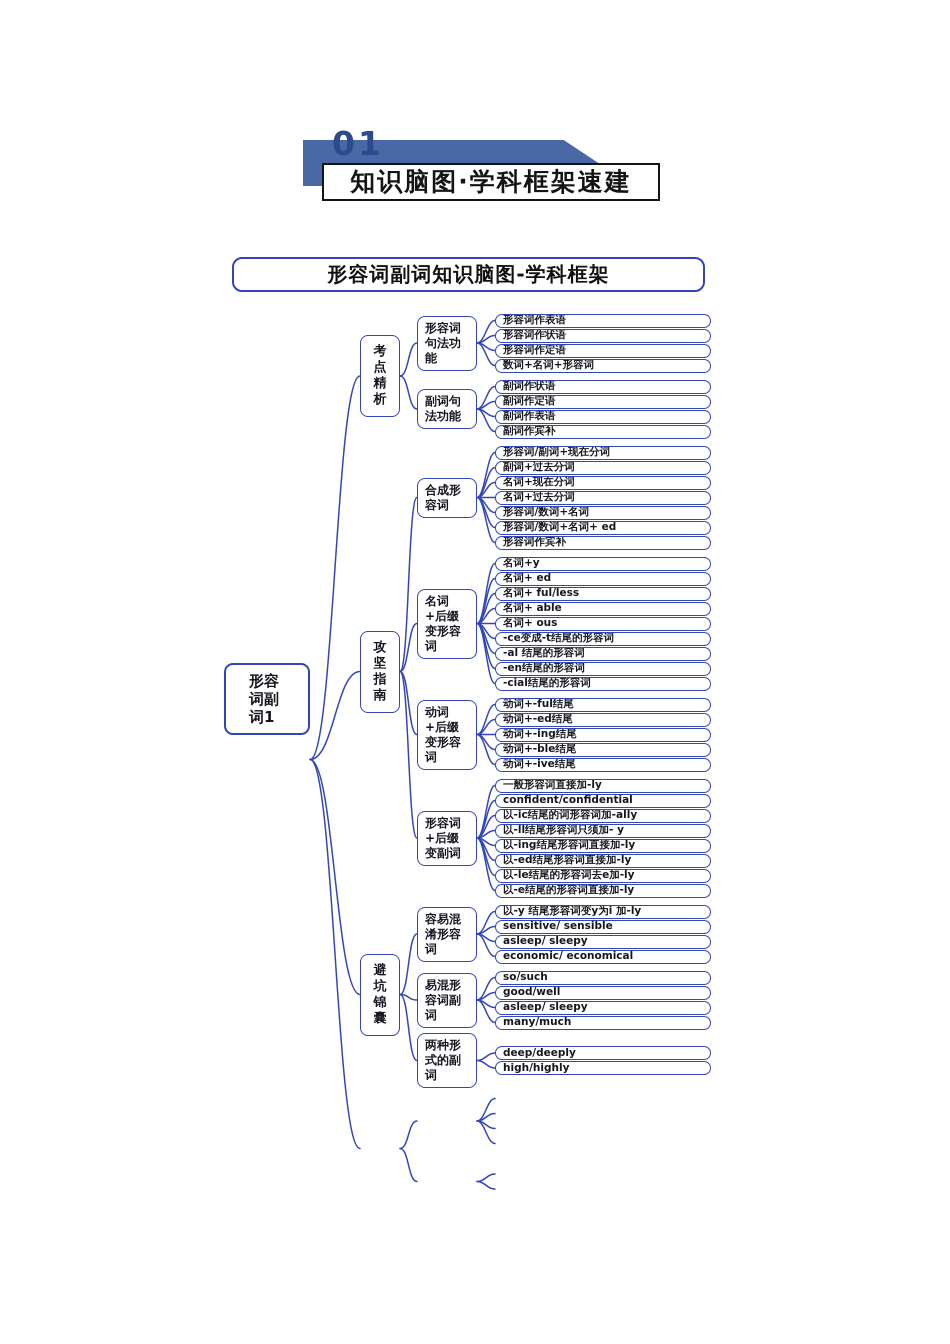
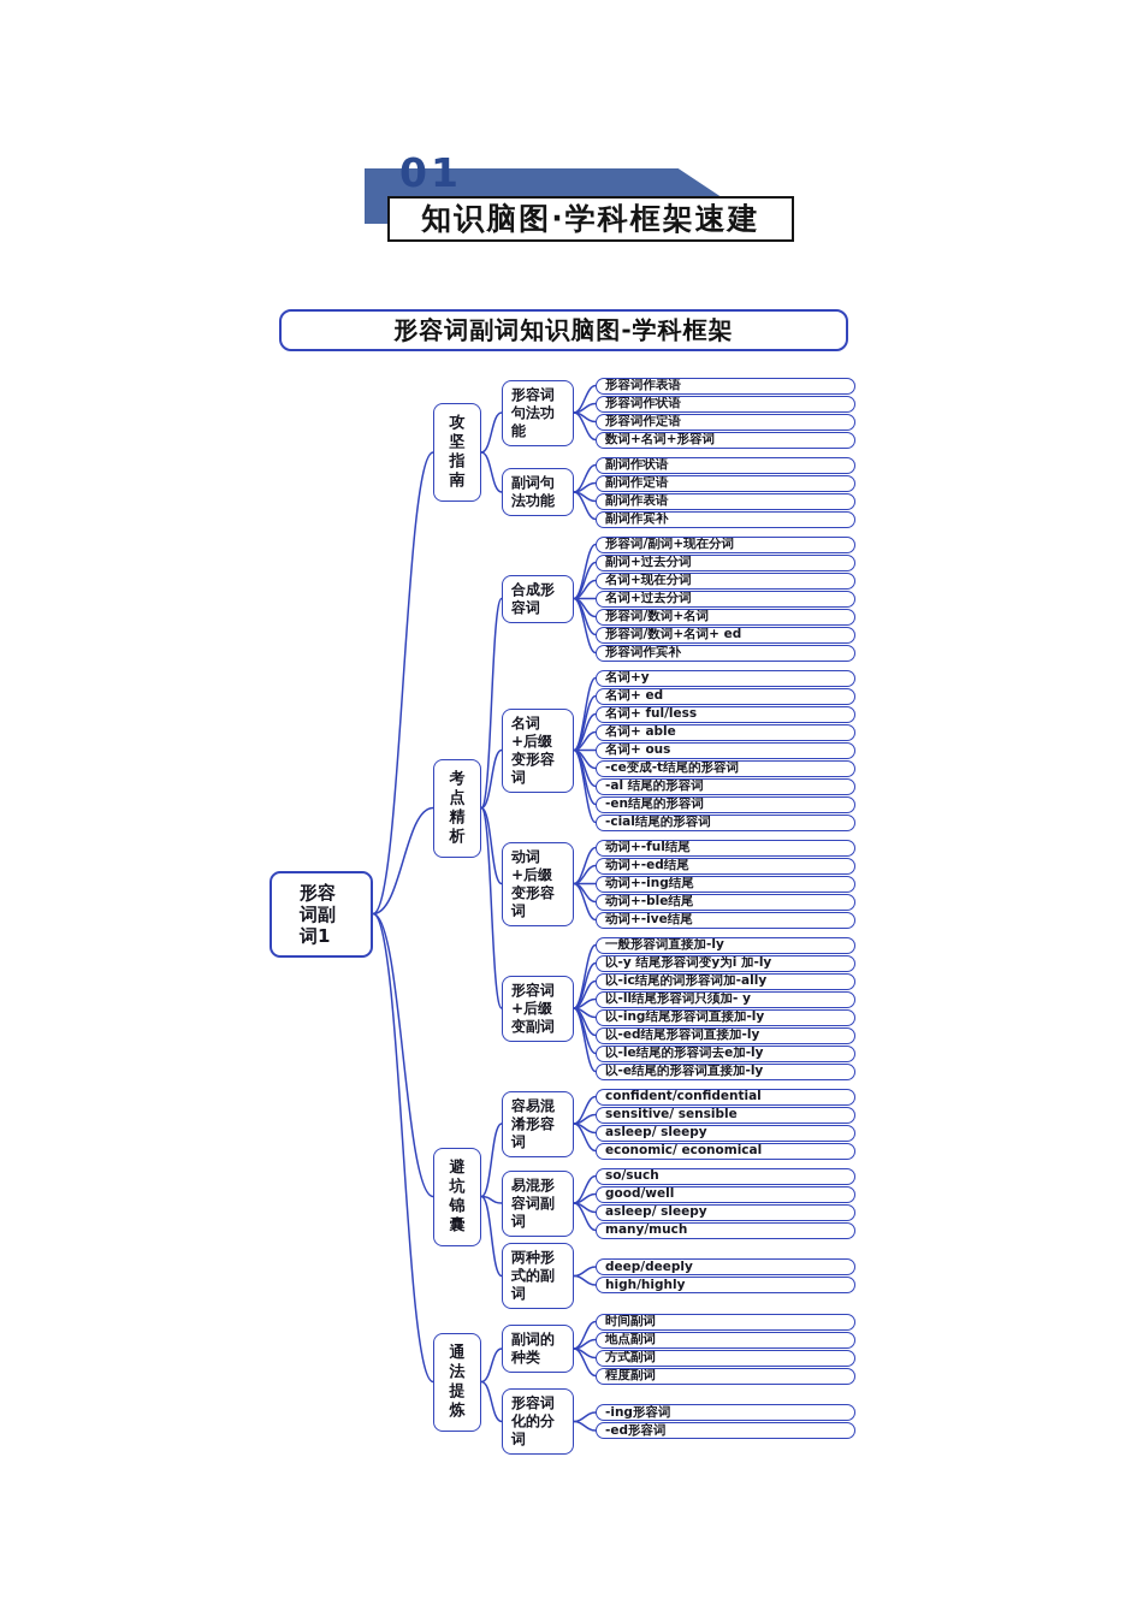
  01
  知识脑图·学科框架速建
  形容词副词知识脑图-学科框架
  形容词副词1
- 考点精析
+ 攻坚指南
  形容词句法功能
  形容词作表语
  形容词作状语
  形容词作定语
  数词+名词+形容词
  副词句法功能
  副词作状语
  副词作定语
  副词作表语
  副词作宾补
- 攻坚指南
+ 考点精析
  合成形容词
  形容词/副词+现在分词
  副词+过去分词
  名词+现在分词
  名词+过去分词
  形容词/数词+名词
  形容词/数词+名词+ ed
  形容词作宾补
  名词+后缀变形容词
  名词+y
  名词+ ed
  名词+ ful/less
  名词+ able
  名词+ ous
  -ce变成-t结尾的形容词
  -al 结尾的形容词
  -en结尾的形容词
  -cial结尾的形容词
  动词+后缀变形容词
  动词+-ful结尾
  动词+-ed结尾
  动词+-ing结尾
  动词+-ble结尾
  动词+-ive结尾
  形容词+后缀变副词
  一般形容词直接加-ly
- confident/confidential
+ 以-y 结尾形容词变y为i 加-ly
  以-ic结尾的词形容词加-ally
  以-ll结尾形容词只须加- y
  以-ing结尾形容词直接加-ly
  以-ed结尾形容词直接加-ly
  以-le结尾的形容词去e加-ly
  以-e结尾的形容词直接加-ly
  避坑锦囊
  容易混淆形容词
- 以-y 结尾形容词变y为i 加-ly
+ confident/confidential
  sensitive/ sensible
  asleep/ sleepy
  economic/ economical
  易混形容词副词
  so/such
  good/well
  asleep/ sleepy
  many/much
  两种形式的副词
  deep/deeply
  high/highly
+ 通法提炼
+ 副词的种类
+ 时间副词
+ 地点副词
+ 方式副词
+ 程度副词
+ 形容词化的分词
+ -ing形容词
+ -ed形容词
